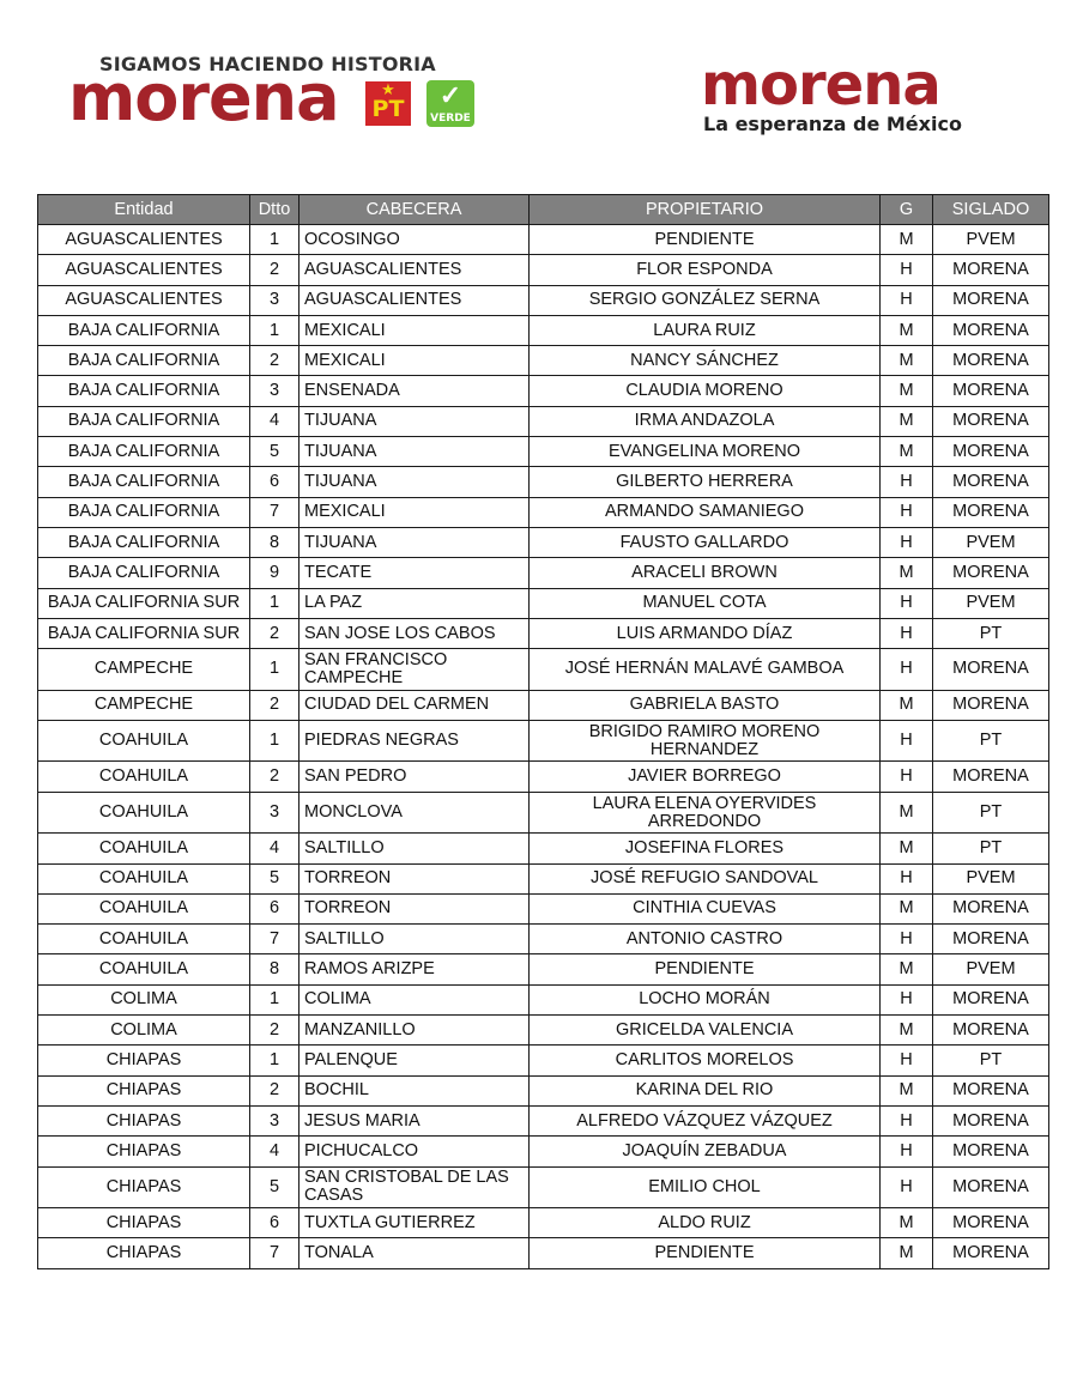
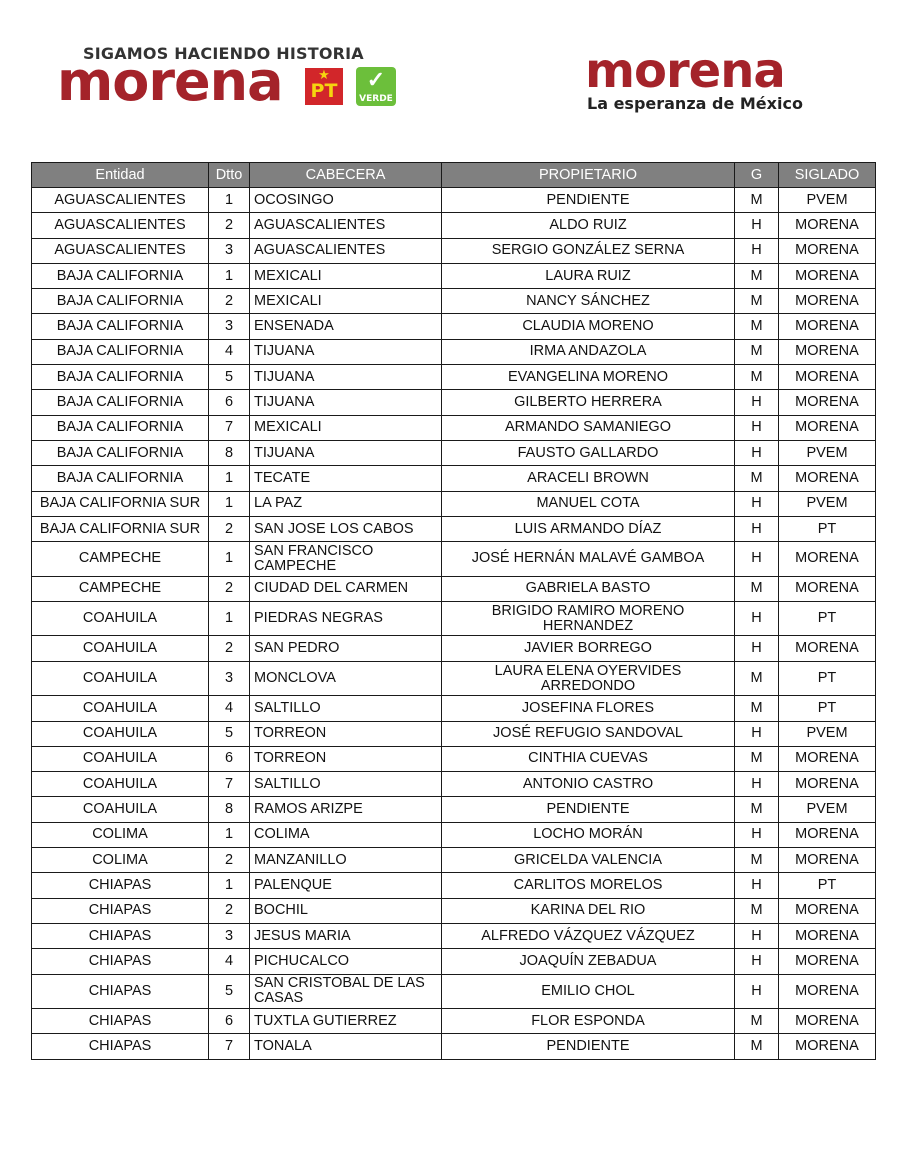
  SIGAMOS HACIENDO HISTORIA
  morena
  ★
  PT
  ✓
  VERDE
  morena
  La esperanza de México
  Entidad	Dtto	CABECERA	PROPIETARIO	G	SIGLADO
  AGUASCALIENTES	1	OCOSINGO	PENDIENTE	M	PVEM
- AGUASCALIENTES	2	AGUASCALIENTES	FLOR ESPONDA	H	MORENA
+ AGUASCALIENTES	2	AGUASCALIENTES	ALDO RUIZ	H	MORENA
  AGUASCALIENTES	3	AGUASCALIENTES	SERGIO GONZÁLEZ SERNA	H	MORENA
  BAJA CALIFORNIA	1	MEXICALI	LAURA RUIZ	M	MORENA
  BAJA CALIFORNIA	2	MEXICALI	NANCY SÁNCHEZ	M	MORENA
  BAJA CALIFORNIA	3	ENSENADA	CLAUDIA MORENO	M	MORENA
  BAJA CALIFORNIA	4	TIJUANA	IRMA ANDAZOLA	M	MORENA
  BAJA CALIFORNIA	5	TIJUANA	EVANGELINA MORENO	M	MORENA
  BAJA CALIFORNIA	6	TIJUANA	GILBERTO HERRERA	H	MORENA
  BAJA CALIFORNIA	7	MEXICALI	ARMANDO SAMANIEGO	H	MORENA
  BAJA CALIFORNIA	8	TIJUANA	FAUSTO GALLARDO	H	PVEM
- BAJA CALIFORNIA	9	TECATE	ARACELI BROWN	M	MORENA
+ BAJA CALIFORNIA	1	TECATE	ARACELI BROWN	M	MORENA
  BAJA CALIFORNIA SUR	1	LA PAZ	MANUEL COTA	H	PVEM
  BAJA CALIFORNIA SUR	2	SAN JOSE LOS CABOS	LUIS ARMANDO DÍAZ	H	PT
  CAMPECHE	1	SAN FRANCISCO CAMPECHE	JOSÉ HERNÁN MALAVÉ GAMBOA	H	MORENA
  CAMPECHE	2	CIUDAD DEL CARMEN	GABRIELA BASTO	M	MORENA
  COAHUILA	1	PIEDRAS NEGRAS	BRIGIDO RAMIRO MORENO HERNANDEZ	H	PT
  COAHUILA	2	SAN PEDRO	JAVIER BORREGO	H	MORENA
  COAHUILA	3	MONCLOVA	LAURA ELENA OYERVIDES ARREDONDO	M	PT
  COAHUILA	4	SALTILLO	JOSEFINA FLORES	M	PT
  COAHUILA	5	TORREON	JOSÉ REFUGIO SANDOVAL	H	PVEM
  COAHUILA	6	TORREON	CINTHIA CUEVAS	M	MORENA
  COAHUILA	7	SALTILLO	ANTONIO CASTRO	H	MORENA
  COAHUILA	8	RAMOS ARIZPE	PENDIENTE	M	PVEM
  COLIMA	1	COLIMA	LOCHO MORÁN	H	MORENA
  COLIMA	2	MANZANILLO	GRICELDA VALENCIA	M	MORENA
  CHIAPAS	1	PALENQUE	CARLITOS MORELOS	H	PT
  CHIAPAS	2	BOCHIL	KARINA DEL RIO	M	MORENA
  CHIAPAS	3	JESUS MARIA	ALFREDO VÁZQUEZ VÁZQUEZ	H	MORENA
  CHIAPAS	4	PICHUCALCO	JOAQUÍN ZEBADUA	H	MORENA
  CHIAPAS	5	SAN CRISTOBAL DE LAS CASAS	EMILIO CHOL	H	MORENA
- CHIAPAS	6	TUXTLA GUTIERREZ	ALDO RUIZ	M	MORENA
+ CHIAPAS	6	TUXTLA GUTIERREZ	FLOR ESPONDA	M	MORENA
  CHIAPAS	7	TONALA	PENDIENTE	M	MORENA
